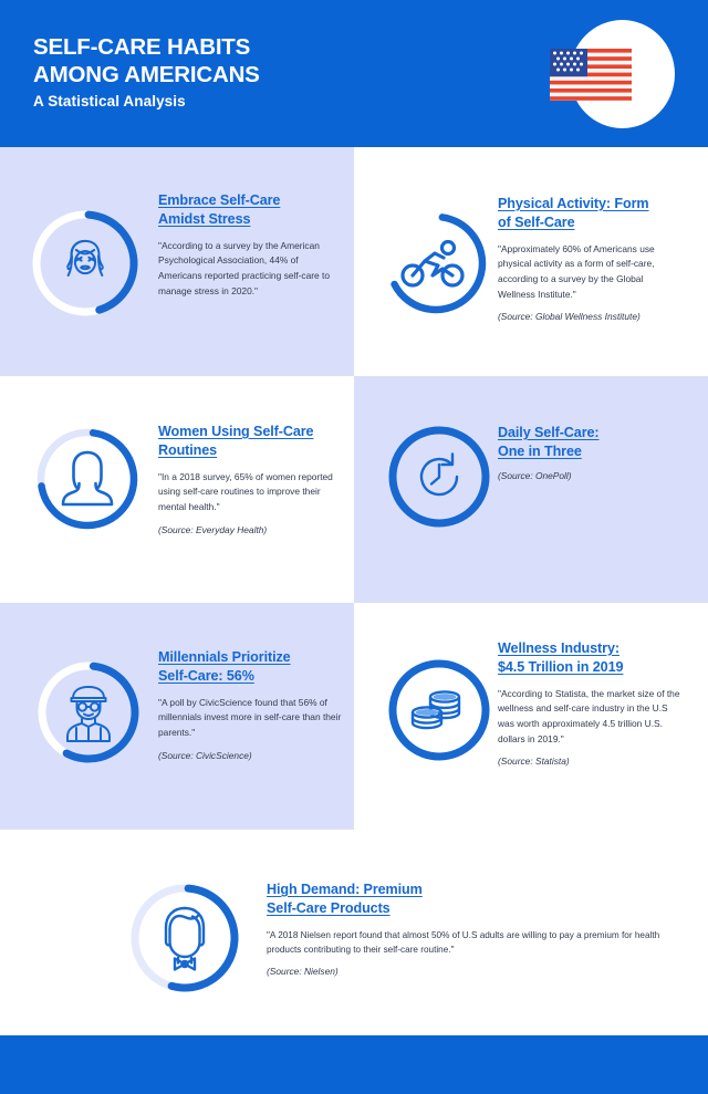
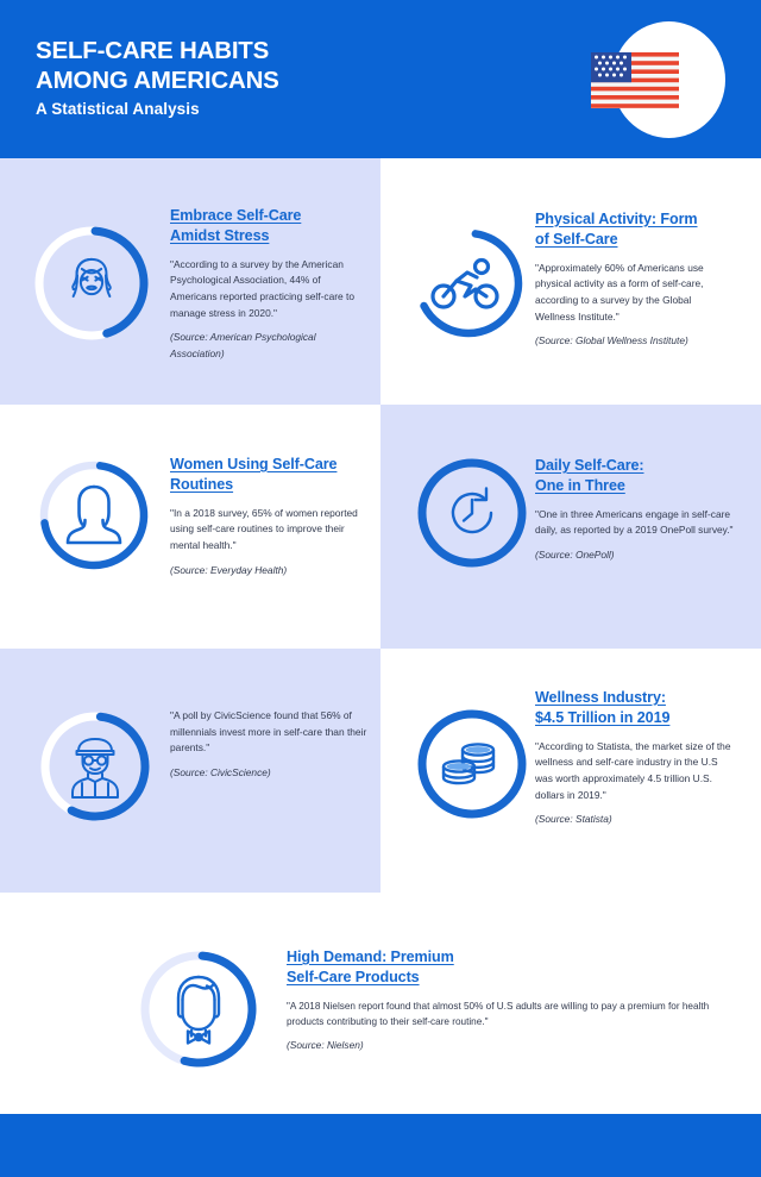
  SELF-CARE HABITS
  AMONG AMERICANS
  A Statistical Analysis
  Embrace Self-Care
  Amidst Stress
  "According to a survey by the American Psychological Association, 44% of Americans reported practicing self-care to manage stress in 2020."
+ (Source: American Psychological Association)
  Physical Activity: Form
  of Self-Care
  "Approximately 60% of Americans use physical activity as a form of self-care, according to a survey by the Global Wellness Institute."
  (Source: Global Wellness Institute)
  Women Using Self-Care
  Routines
  "In a 2018 survey, 65% of women reported using self-care routines to improve their mental health."
  (Source: Everyday Health)
  Daily Self-Care:
  One in Three
+ "One in three Americans engage in self-care daily, as reported by a 2019 OnePoll survey."
  (Source: OnePoll)
- Millennials Prioritize
- Self-Care: 56%
  "A poll by CivicScience found that 56% of millennials invest more in self-care than their parents."
  (Source: CivicScience)
  Wellness Industry:
  $4.5 Trillion in 2019
  "According to Statista, the market size of the wellness and self-care industry in the U.S was worth approximately 4.5 trillion U.S. dollars in 2019."
  (Source: Statista)
  High Demand: Premium
  Self-Care Products
  "A 2018 Nielsen report found that almost 50% of U.S adults are willing to pay a premium for health products contributing to their self-care routine."
  (Source: Nielsen)
